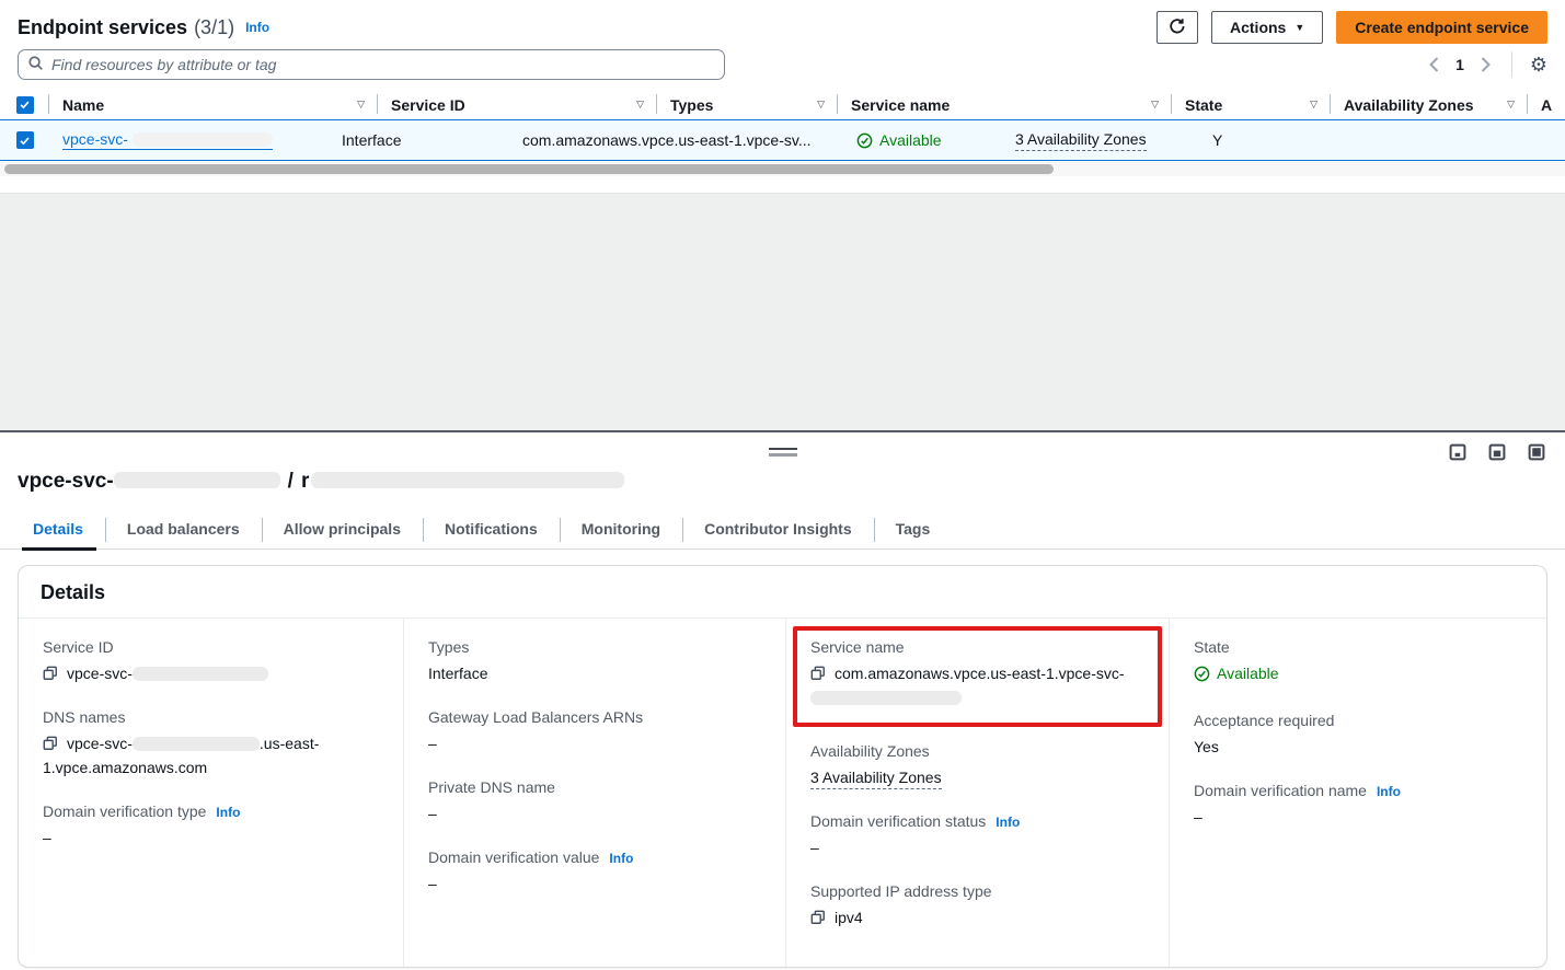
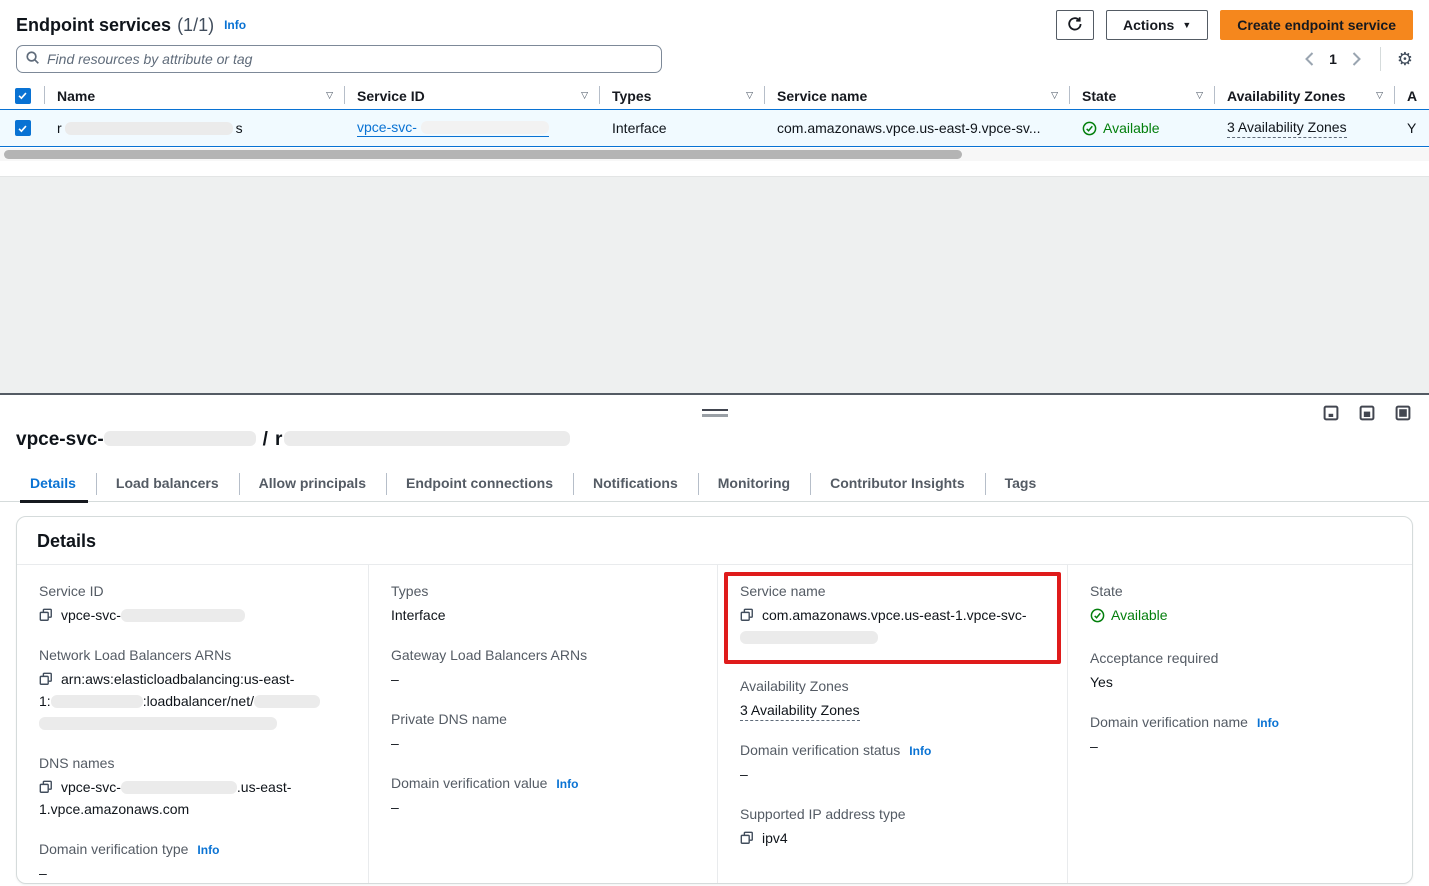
  Endpoint services
- (3/1)
+ (1/1)
  Info
  Actions
  ▼
  Create endpoint service
  Find resources by attribute or tag
  1
  ⚙
  Name
  ▽
  Service ID
  ▽
  Types
  ▽
  Service name
  ▽
  State
  ▽
  Availability Zones
  ▽
  A
+ r
+ s
  vpce-svc-
  Interface
- com.amazonaws.vpce.us-east-1.vpce-sv...
+ com.amazonaws.vpce.us-east-9.vpce-sv...
  Available
  3 Availability Zones
  Y
  vpce-svc- / r
  Details
  Load balancers
  Allow principals
+ Endpoint connections
  Notifications
  Monitoring
  Contributor Insights
  Tags
  Details
  Service ID
  vpce-svc-
+ Network Load Balancers ARNs
+ arn:aws:elasticloadbalancing:us-east-
+ 1: :loadbalancer/net/
  DNS names
  vpce-svc- .us-east-1.vpce.amazonaws.com
  Domain verification type
  Info
  –
  Types
  Interface
  Gateway Load Balancers ARNs
  –
  Private DNS name
  –
  Domain verification value
  Info
  –
  Service name
  com.amazonaws.vpce.us-east-1.vpce-svc-
  Availability Zones
  3 Availability Zones
  Domain verification status
  Info
  –
  Supported IP address type
  ipv4
  State
  Available
  Acceptance required
  Yes
  Domain verification name
  Info
  –
